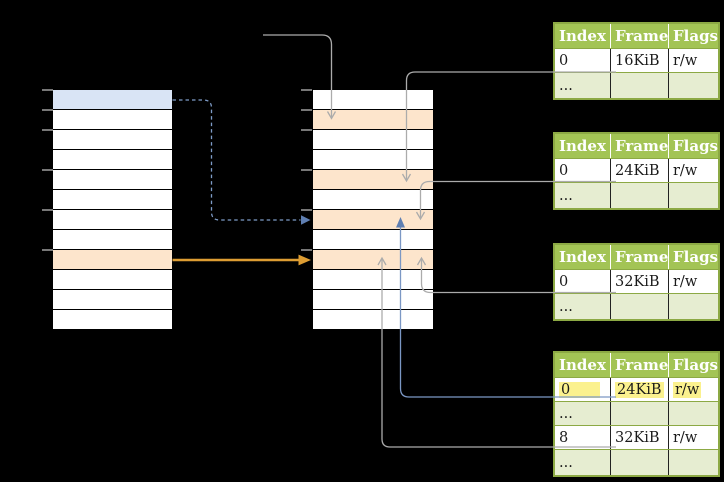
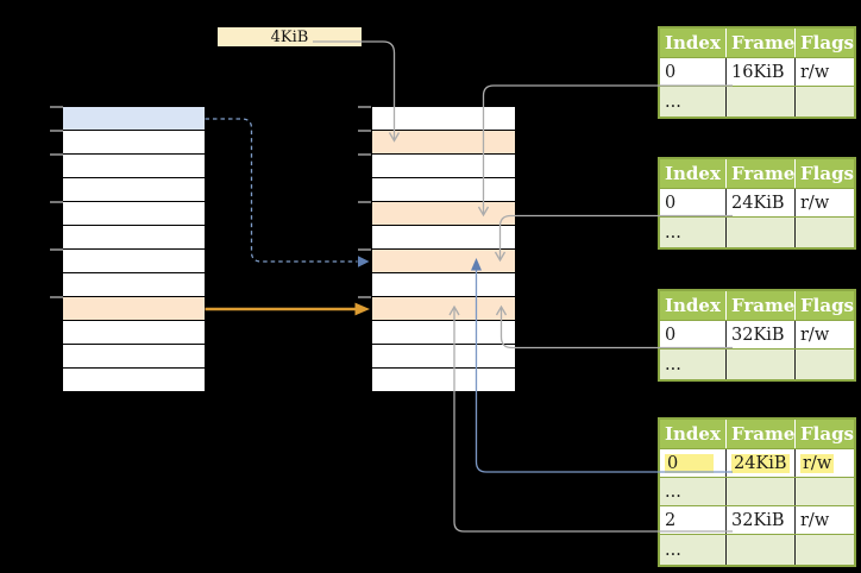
+ 4KiB
  Index
  Frame
  Flags
  0
  16KiB
  r/w
  ...
  Index
  Frame
  Flags
  0
  24KiB
  r/w
  ...
  Index
  Frame
  Flags
  0
  32KiB
  r/w
  ...
  Index
  Frame
  Flags
  0
  24KiB
  r/w
  ...
- 8
+ 2
  32KiB
  r/w
  ...
